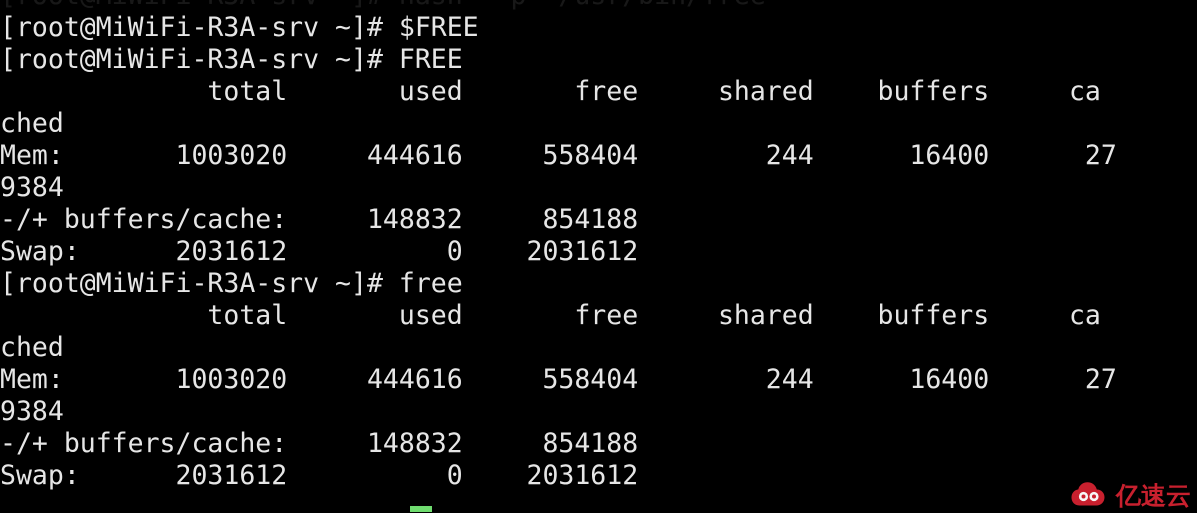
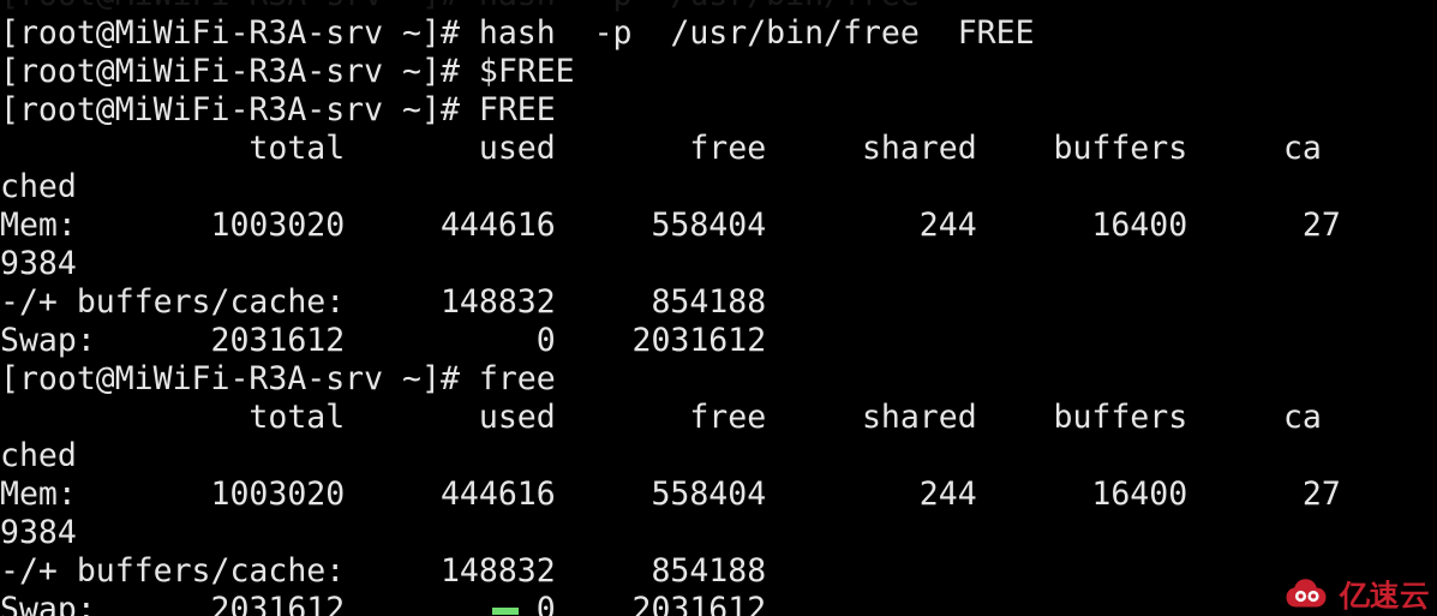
+ [root@MiWiFi-R3A-srv ~]# hash -p /usr/bin/free FREE
  [root@MiWiFi-R3A-srv ~]# $FREE
  [root@MiWiFi-R3A-srv ~]# FREE
  total used free shared buffers ca
  ched
  Mem: 1003020 444616 558404 244 16400 27
  9384
  -/+ buffers/cache: 148832 854188
  Swap: 2031612 0 2031612
  [root@MiWiFi-R3A-srv ~]# free
  total used free shared buffers ca
  ched
  Mem: 1003020 444616 558404 244 16400 27
  9384
  -/+ buffers/cache: 148832 854188
  Swap: 2031612 0 2031612
  亿速云
